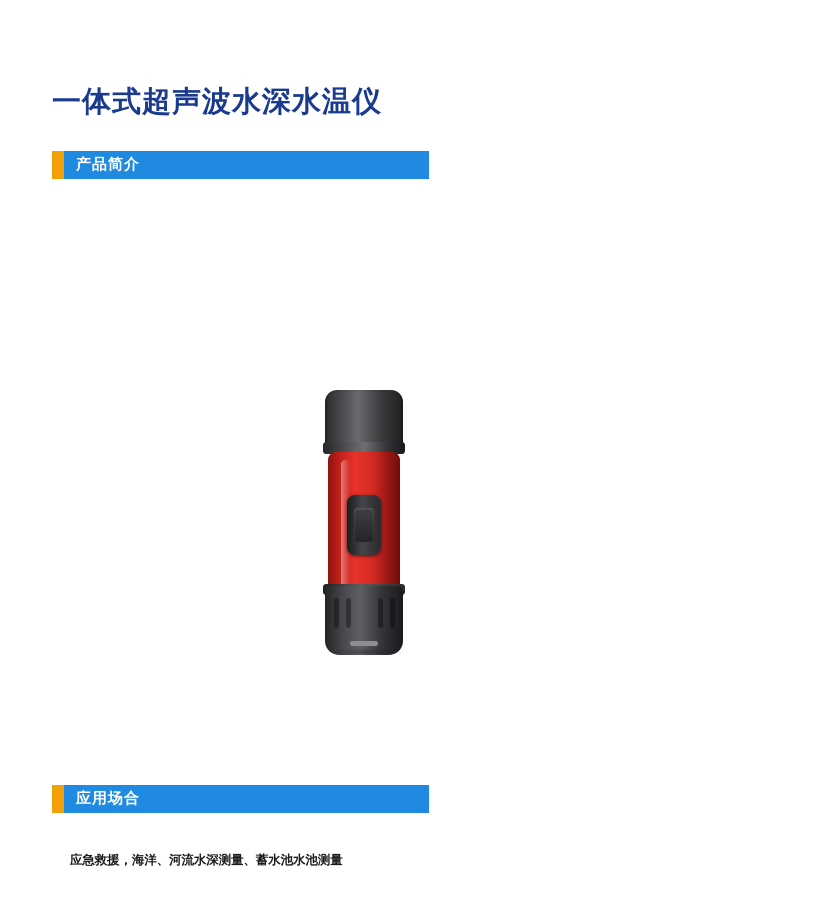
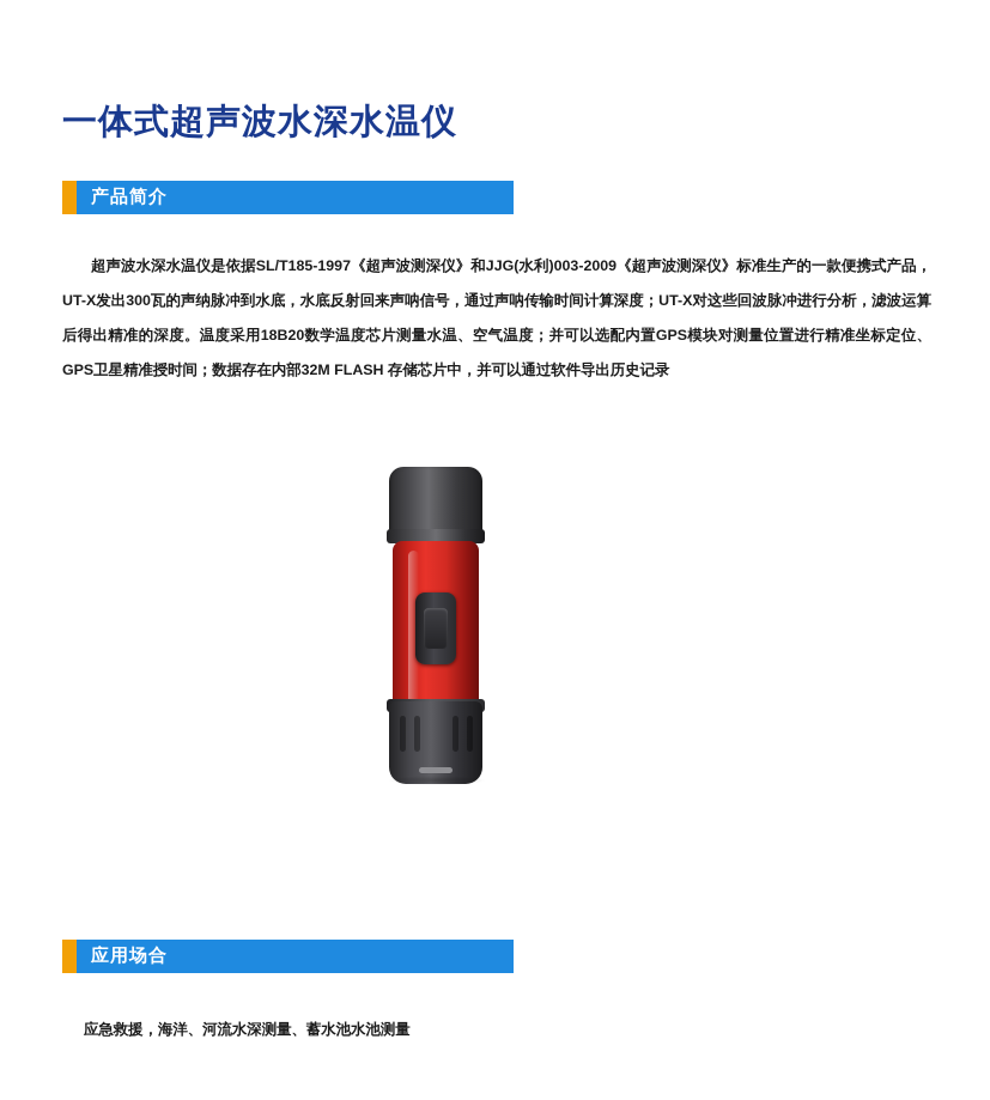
  一体式超声波水深水温仪
  产品简介
+ 超声波水深水温仪是依据SL/T185-1997《超声波测深仪》和JJG(水利)003-2009《超声波测深仪》标准生产的一款便携式产品，UT-X发出300瓦的声纳脉冲到水底，水底反射回来声呐信号，通过声呐传输时间计算深度；UT-X对这些回波脉冲进行分析，滤波运算后得出精准的深度。温度采用18B20数学温度芯片测量水温、空气温度；并可以选配内置GPS模块对测量位置进行精准坐标定位、GPS卫星精准授时间；数据存在内部32M FLASH 存储芯片中，并可以通过软件导出历史记录
  应用场合
  应急救援，海洋、河流水深测量、蓄水池水池测量
